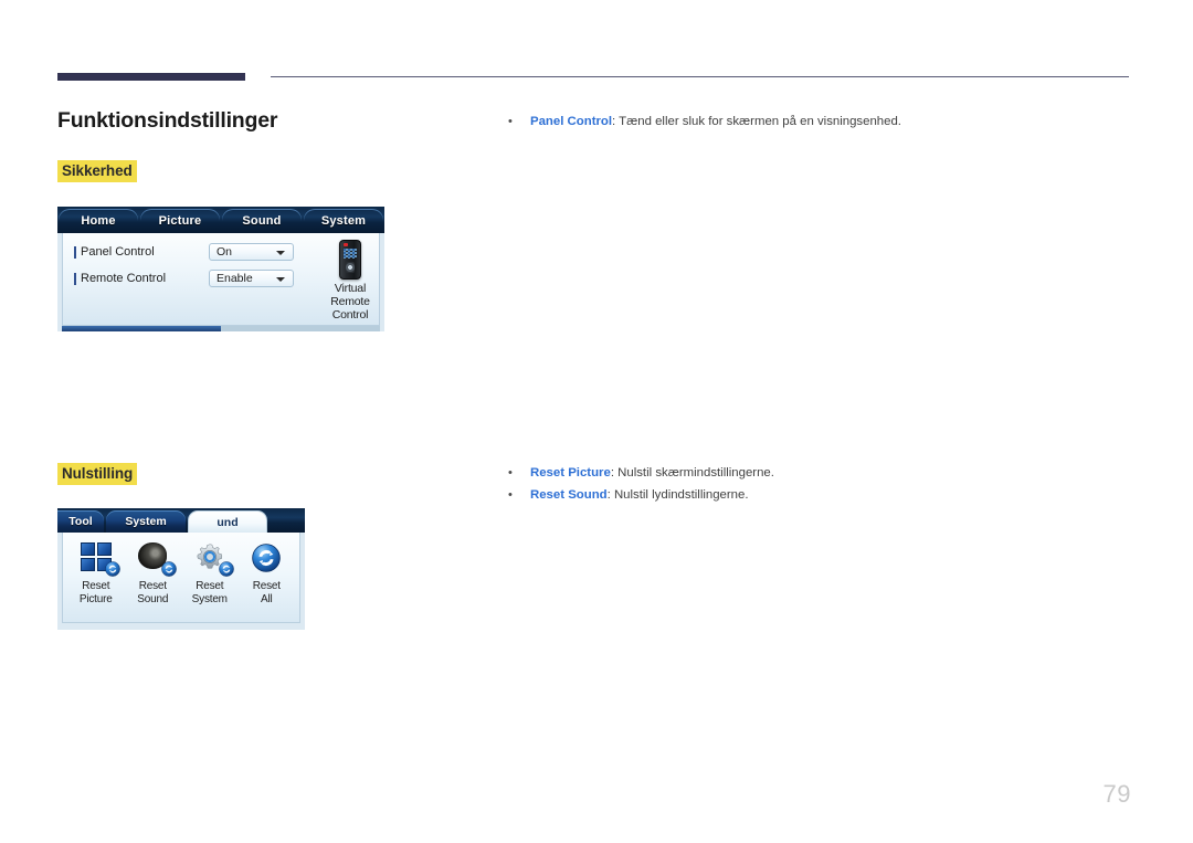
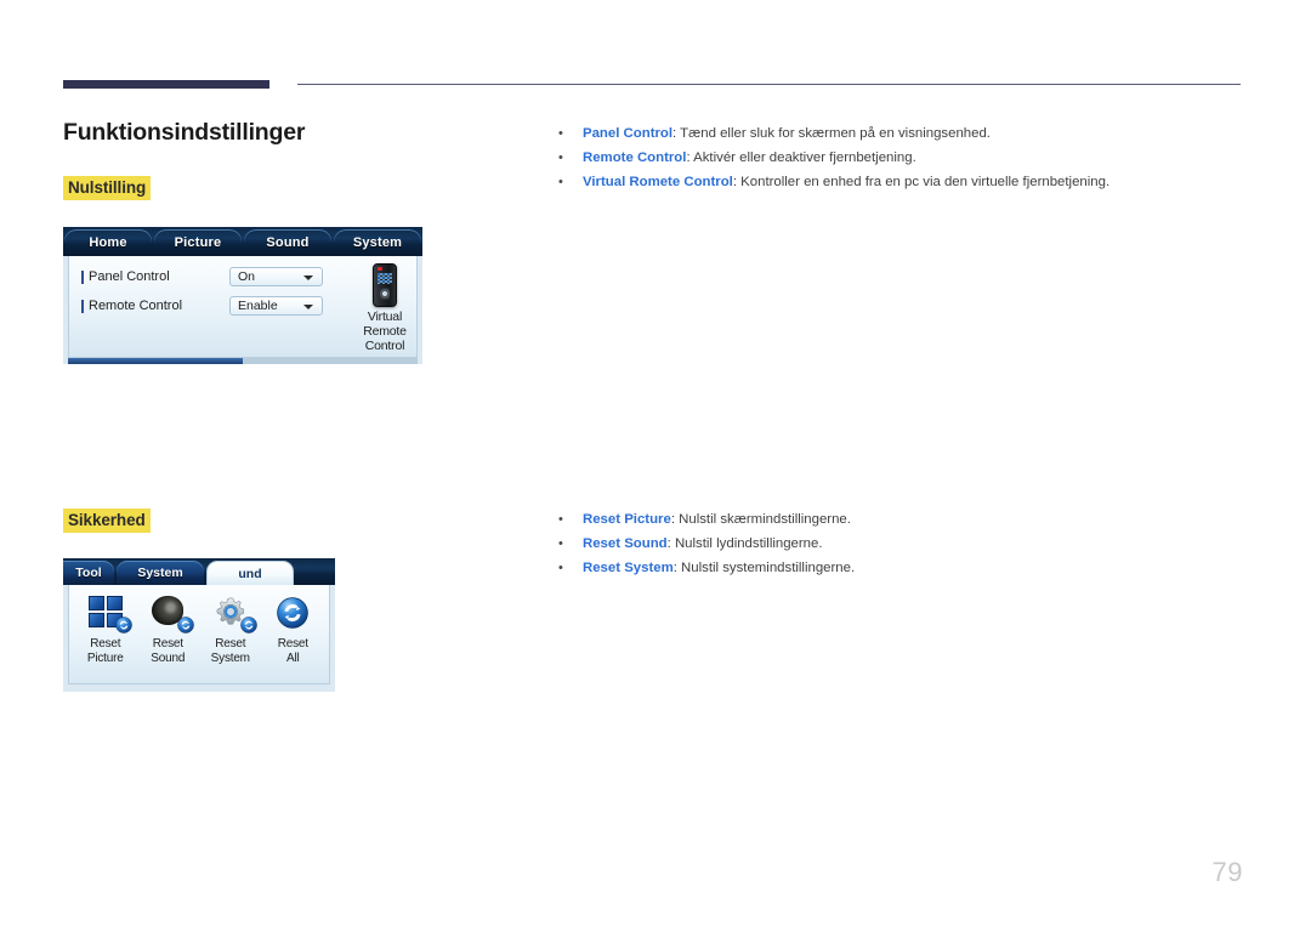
  Funktionsindstillinger
- Sikkerhed
+ Nulstilling
  Home
  Picture
  Sound
  System
  Panel Control
  Remote Control
  On
  Enable
  Virtual Remote
  Control
  Panel Control: Tænd eller sluk for skærmen på en visningsenhed.
+ Remote Control: Aktivér eller deaktiver fjernbetjening.
+ Virtual Romete Control: Kontroller en enhed fra en pc via den virtuelle fjernbetjening.
- Nulstilling
+ Sikkerhed
  Tool
  System
  und
  Reset
  Picture
  Reset
  Sound
  Reset
  System
  Reset
  All
  Reset Picture: Nulstil skærmindstillingerne.
  Reset Sound: Nulstil lydindstillingerne.
+ Reset System: Nulstil systemindstillingerne.
  79
